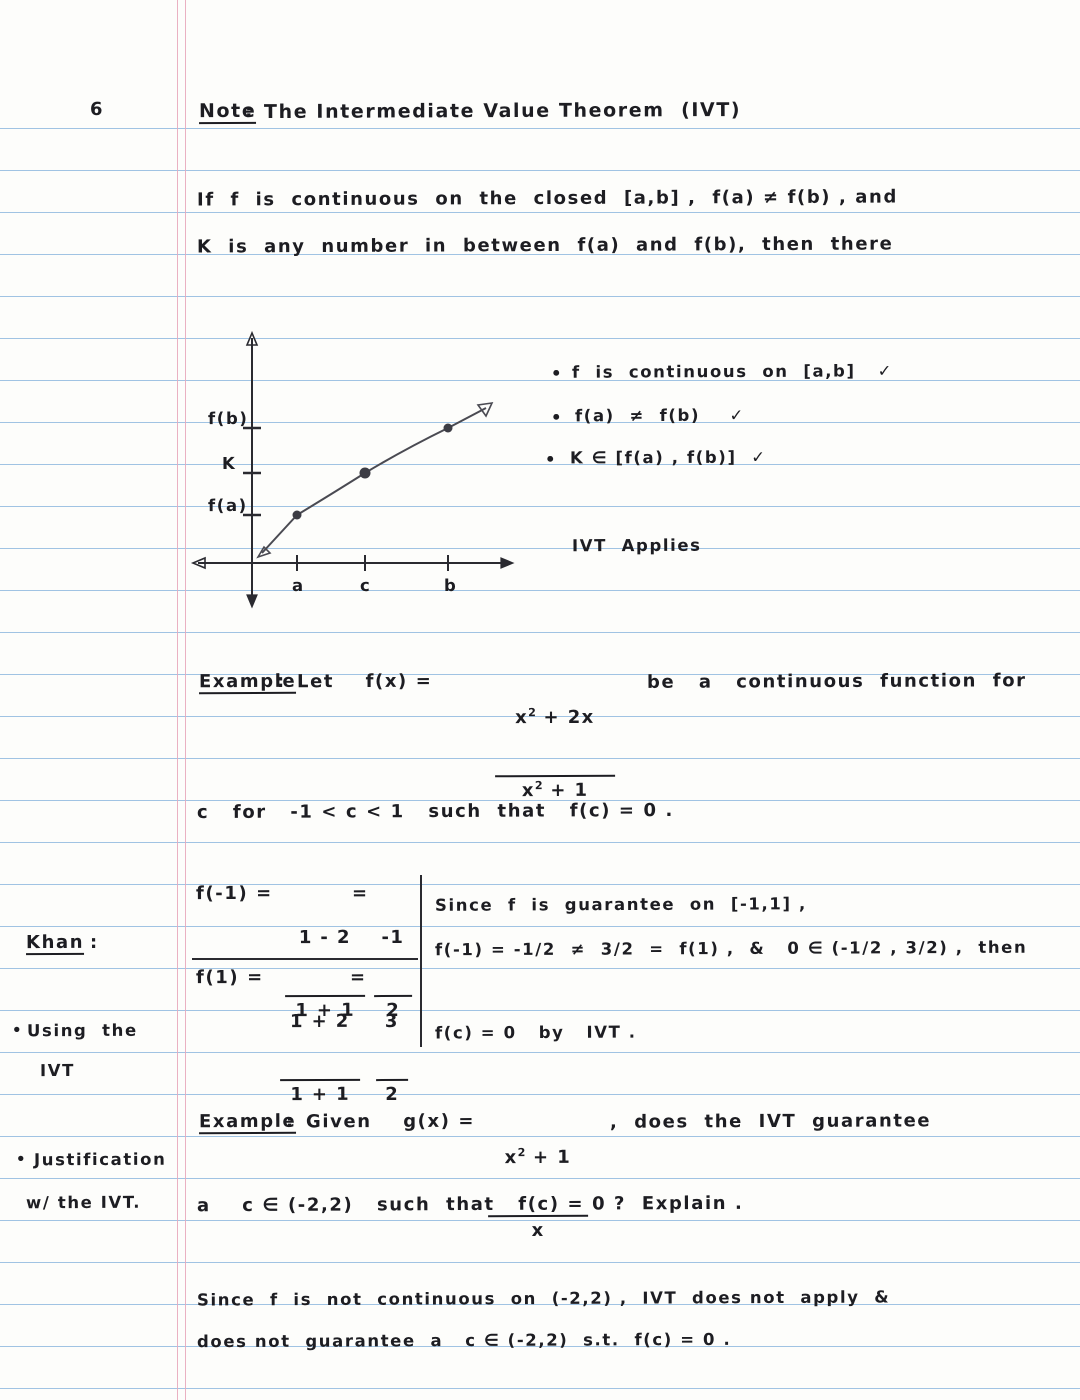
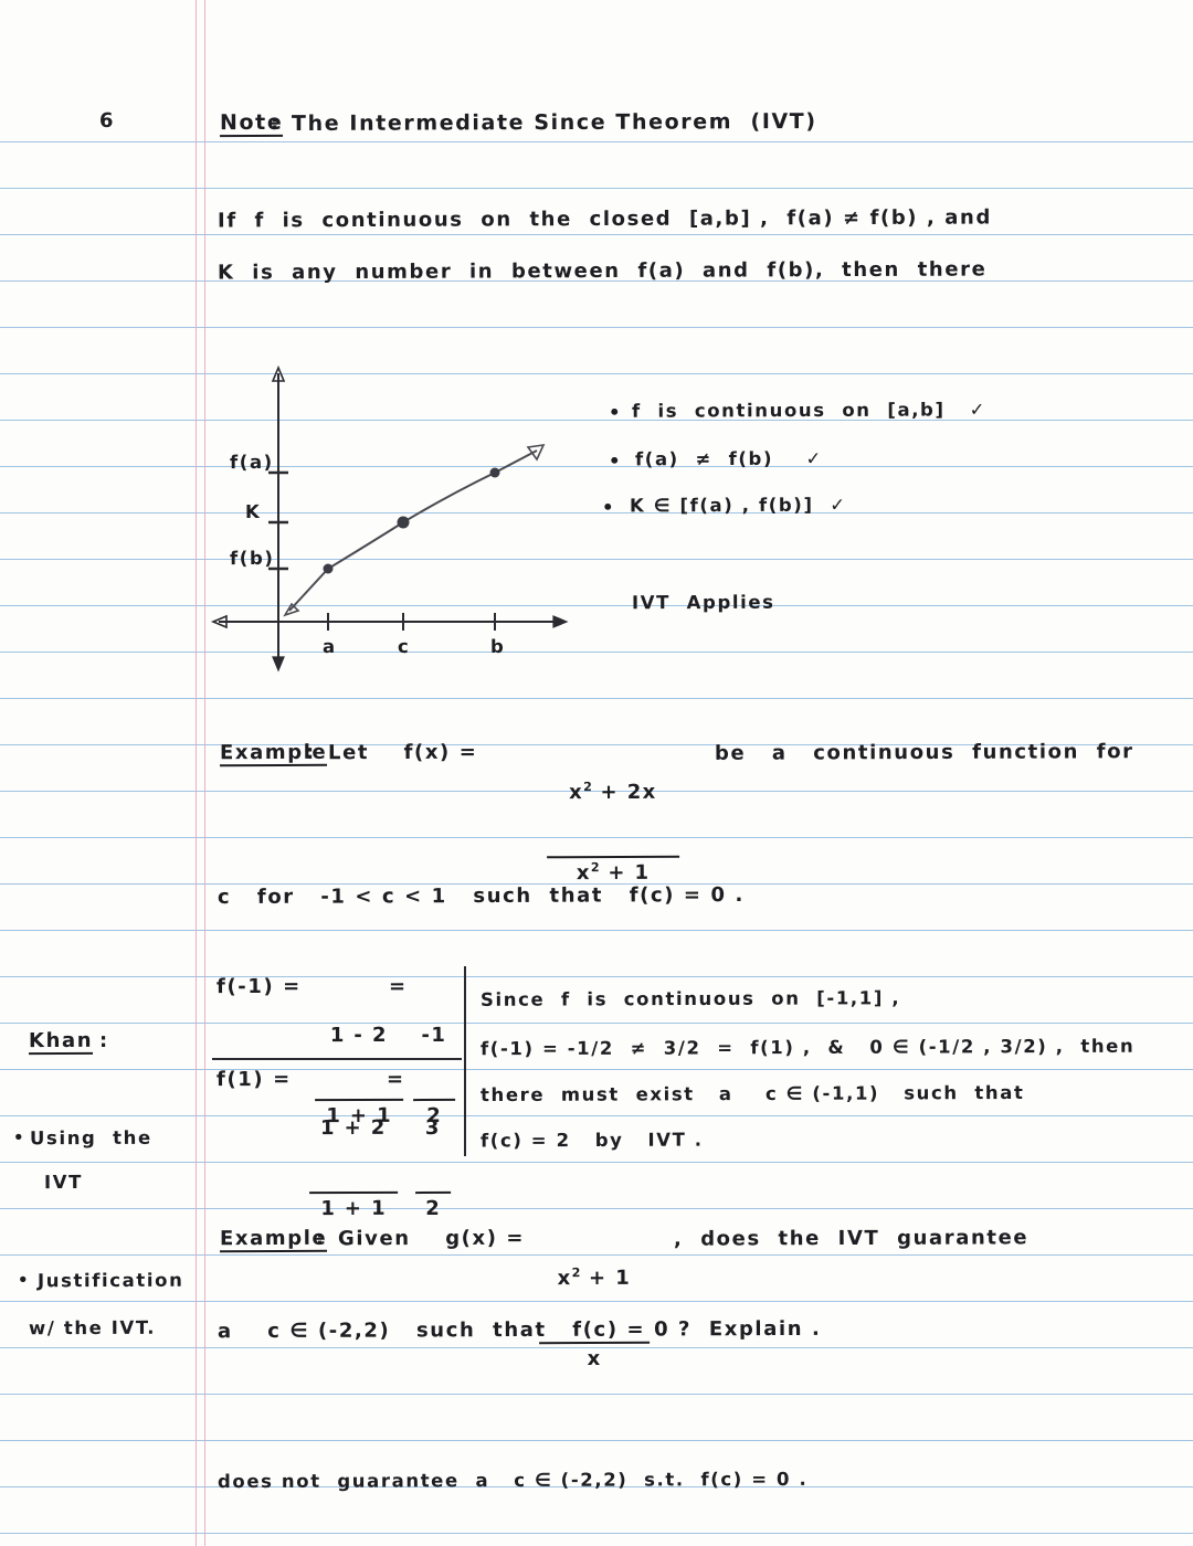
  6
  Note
  :
- The Intermediate Value Theorem (IVT)
+ The Intermediate Since Theorem (IVT)
  If f is continuous on the closed [a,b] , f(a) ≠ f(b) , and
  K is any number in between f(a) and f(b), then there
- f(b)
+ f(a)
  K
- f(a)
+ f(b)
  a
  c
  b
  •
  f is continuous on [a,b] ✓
  •
  f(a) ≠ f(b) ✓
  •
  K ∈ [f(a) , f(b)] ✓
  IVT Applies
  Example
  :
  Let f(x) =
  x2 + 2x
  x2 + 1
  be a continuous function for
  c for -1 < c < 1 such that f(c) = 0 .
  f(-1) =
  1 - 2
  1 + 1
  =
  -1
  2
  f(1) =
  1 + 2
  1 + 1
  =
  3
  2
- Since f is guarantee on [-1,1] ,
+ Since f is continuous on [-1,1] ,
  f(-1) = -1/2 ≠ 3/2 = f(1) , & 0 ∈ (-1/2 , 3/2) , then
+ there must exist a c ∈ (-1,1) such that
- f(c) = 0 by IVT .
+ f(c) = 2 by IVT .
  Khan
  :
  •
  Using the
  IVT
  •
  Justification
  w/ the IVT.
  Example
  :
  Given g(x) =
  x2 + 1
  x
  , does the IVT guarantee
  a c ∈ (-2,2) such that f(c) = 0 ? Explain .
- Since f is not continuous on (-2,2) , IVT does not apply &
  does not guarantee a c ∈ (-2,2) s.t. f(c) = 0 .
